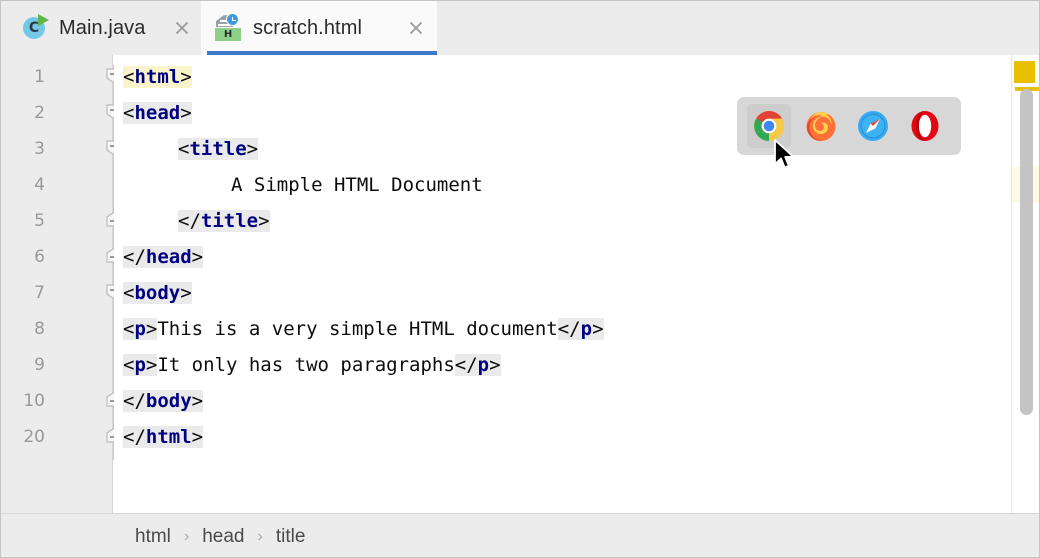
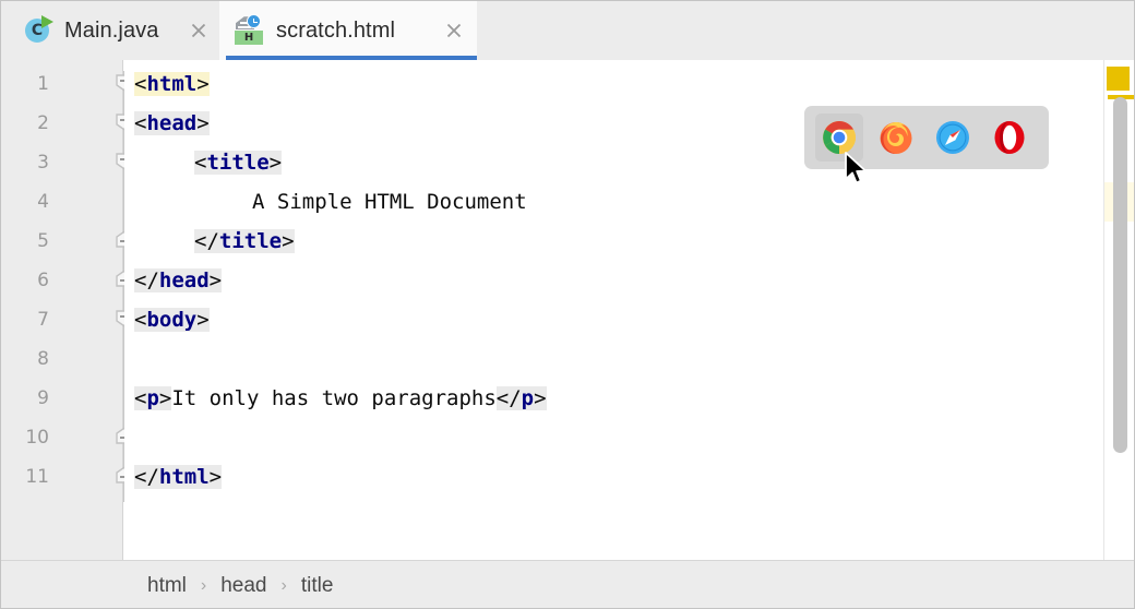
  C
  Main.java
  H
  scratch.html
  1
  2
  3
  4
  5
  6
  7
  8
  9
  10
- 20
+ 11
  <html>
  <head>
  <title>
  A Simple HTML Document
  </title>
  </head>
  <body>
- <p>This is a very simple HTML document</p>
  <p>It only has two paragraphs</p>
- </body>
  </html>
  html
  ›
  head
  ›
  title
